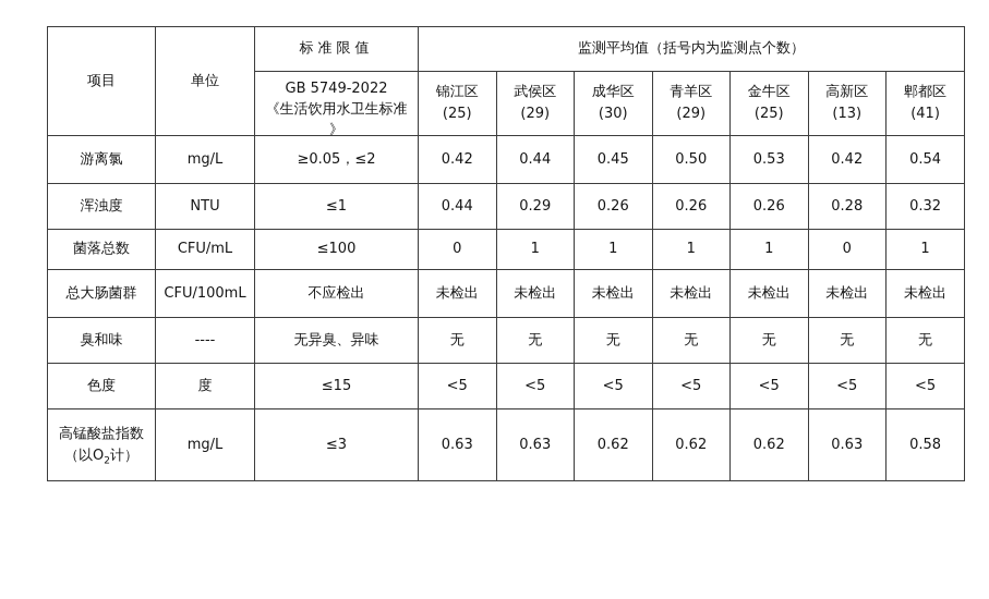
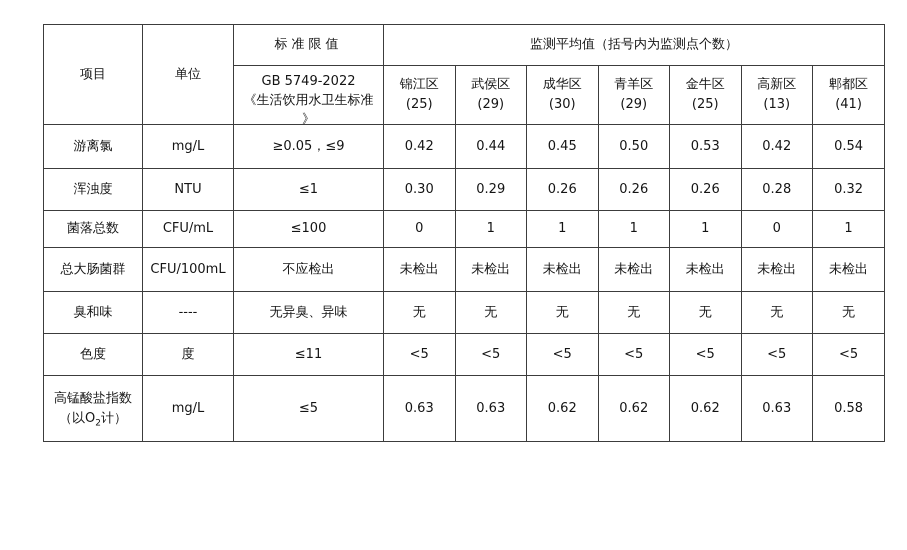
  项目	单位	标准限值	监测平均值（括号内为监测点个数）
  GB 5749-2022 《生活饮用水卫生标准 》	锦江区(25)	武侯区(29)	成华区(30)	青羊区(29)	金牛区(25)	高新区(13)	郫都区(41)
- 游离氯	mg/L	≥0.05，≤2	0.42	0.44	0.45	0.50	0.53	0.42	0.54
+ 游离氯	mg/L	≥0.05，≤9	0.42	0.44	0.45	0.50	0.53	0.42	0.54
- 浑浊度	NTU	≤1	0.44	0.29	0.26	0.26	0.26	0.28	0.32
+ 浑浊度	NTU	≤1	0.30	0.29	0.26	0.26	0.26	0.28	0.32
  菌落总数	CFU/mL	≤100	0	1	1	1	1	0	1
  总大肠菌群	CFU/100mL	不应检出	未检出	未检出	未检出	未检出	未检出	未检出	未检出
  臭和味	----	无异臭、异味	无	无	无	无	无	无	无
- 色度	度	≤15	<5	<5	<5	<5	<5	<5	<5
+ 色度	度	≤11	<5	<5	<5	<5	<5	<5	<5
- 高锰酸盐指数（以O2计）	mg/L	≤3	0.63	0.63	0.62	0.62	0.62	0.63	0.58
+ 高锰酸盐指数（以O2计）	mg/L	≤5	0.63	0.63	0.62	0.62	0.62	0.63	0.58
